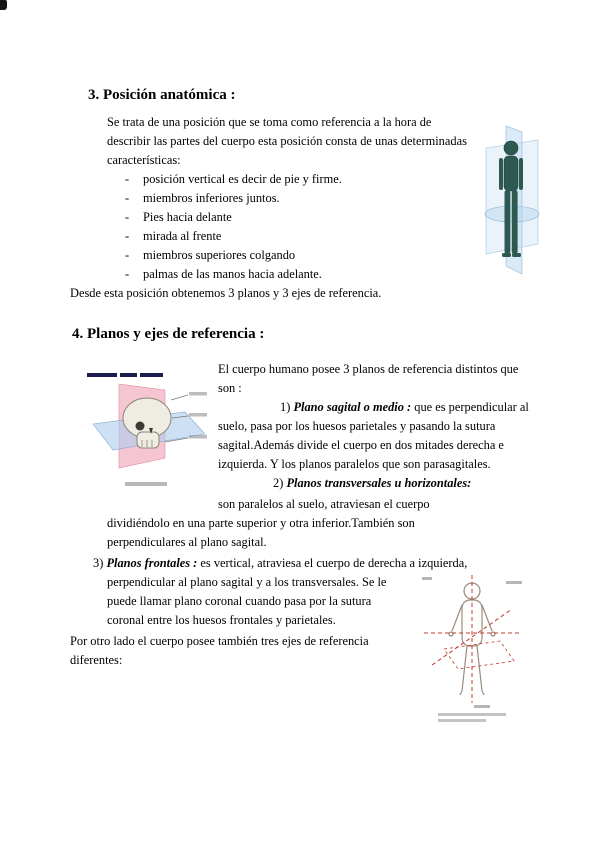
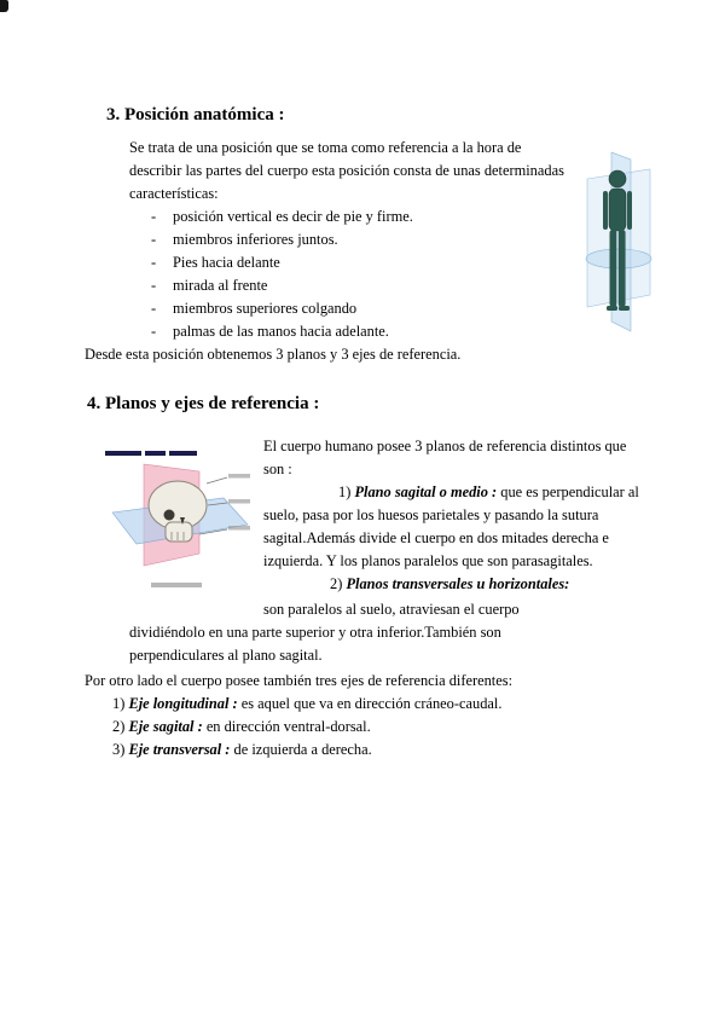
  3. Posición anatómica :
  Se trata de una posición que se toma como referencia a la hora de describir las partes del cuerpo esta posición consta de unas determinadas características:
  -
  posición vertical es decir de pie y firme.
  -
  miembros inferiores juntos.
  -
  Pies hacia delante
  -
  mirada al frente
  -
  miembros superiores colgando
  -
  palmas de las manos hacia adelante.
  Desde esta posición obtenemos 3 planos y 3 ejes de referencia.
  4. Planos y ejes de referencia :
  El cuerpo humano posee 3 planos de referencia distintos que son :
  1) Plano sagital o medio : que es perpendicular al suelo, pasa por los huesos parietales y pasando la sutura sagital.Además divide el cuerpo en dos mitades derecha e izquierda. Y los planos paralelos que son parasagitales.
  2) Planos transversales u horizontales:
  son paralelos al suelo, atraviesan el cuerpo dividiéndolo en una parte superior y otra inferior.También son perpendiculares al plano sagital.
- 3) Planos frontales : es vertical, atraviesa el cuerpo de derecha a izquierda, perpendicular al plano sagital y a los transversales. Se le puede llamar plano coronal cuando pasa por la sutura coronal entre los huesos frontales y parietales.
  Por otro lado el cuerpo posee también tres ejes de referencia diferentes:
+ 1) Eje longitudinal : es aquel que va en dirección cráneo-caudal.
+ 2) Eje sagital : en dirección ventral-dorsal.
+ 3) Eje transversal : de izquierda a derecha.
